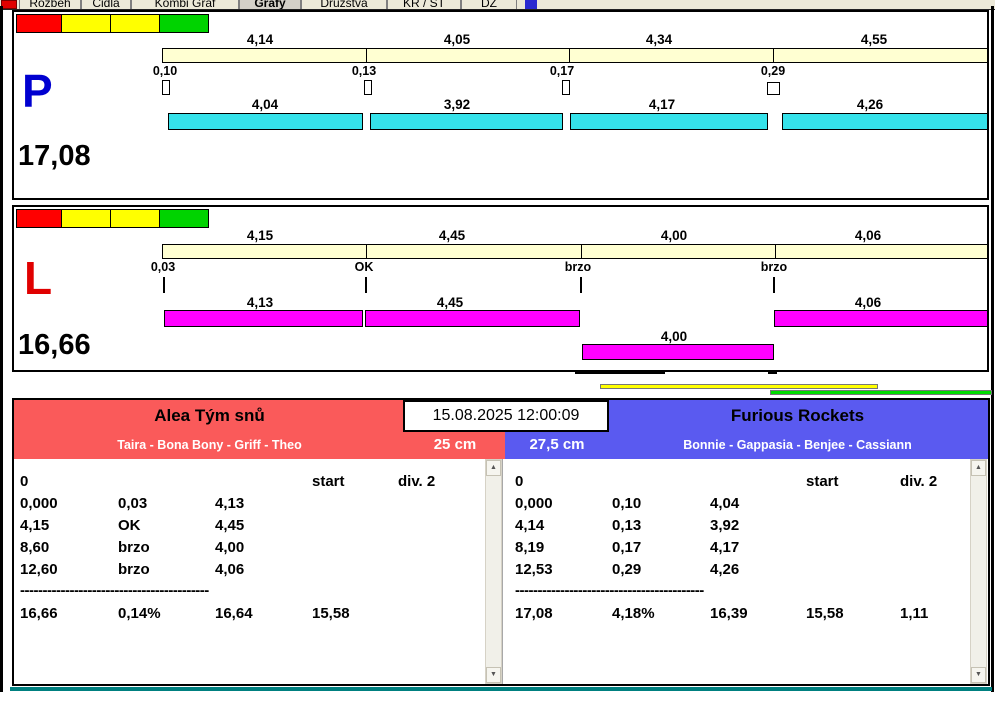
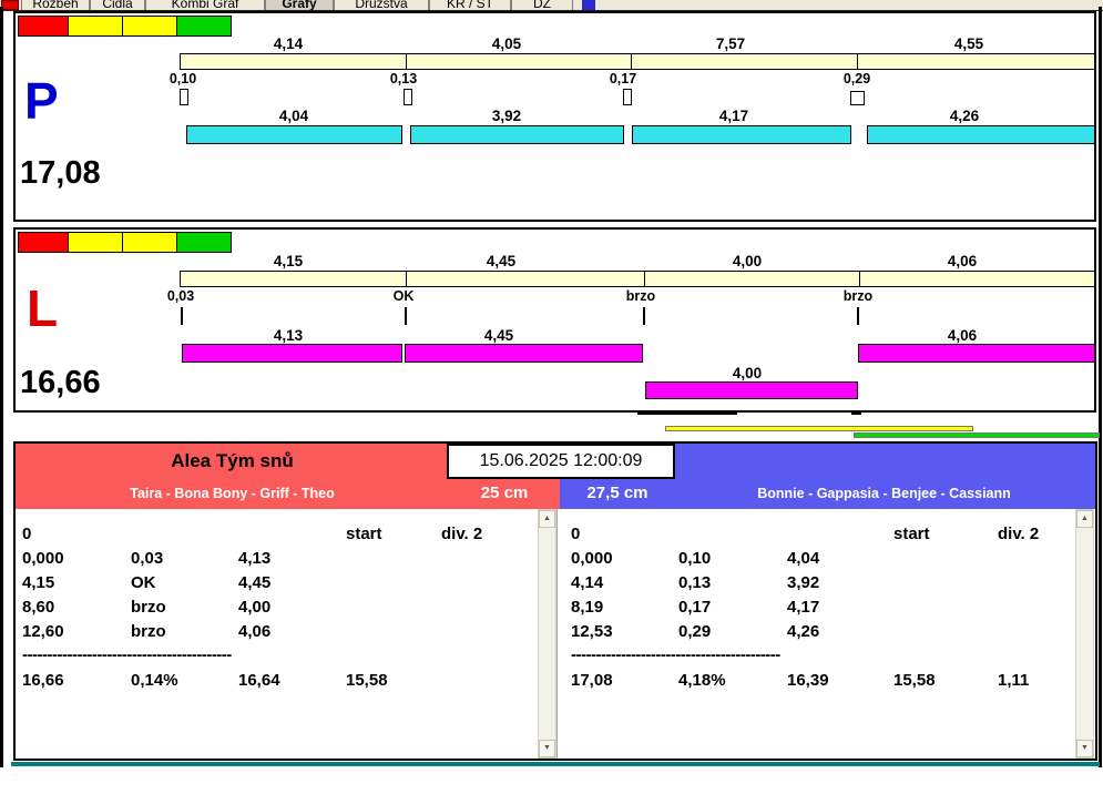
  Rozběh
  Čidla
  Kombi Graf
  Grafy
  Družstva
  KR / ST
  DZ
  4,14
  4,05
- 4,34
+ 7,57
  4,55
  0,10
  0,13
  0,17
  0,29
  4,04
  3,92
  4,17
  4,26
  P
  17,08
  4,15
  4,45
  4,00
  4,06
  0,03
  OK
  brzo
  brzo
  4,13
  4,45
  4,06
  4,00
  L
  16,66
- 15.08.2025 12:00:09
+ 15.06.2025 12:00:09
  Alea Tým snů
  Taira - Bona Bony - Griff - Theo
  25 cm
  27,5 cm
- Furious Rockets
  Bonnie - Gappasia - Benjee - Cassiann
  0
  start
  div. 2
  0,000
  0,03
  4,13
  4,15
  OK
  4,45
  8,60
  brzo
  4,00
  12,60
  brzo
  4,06
  ------------------------------------------
  16,66
  0,14%
  16,64
  15,58
  0
  start
  div. 2
  0,000
  0,10
  4,04
  4,14
  0,13
  3,92
  8,19
  0,17
  4,17
  12,53
  0,29
  4,26
  ------------------------------------------
  17,08
  4,18%
  16,39
  15,58
  1,11
